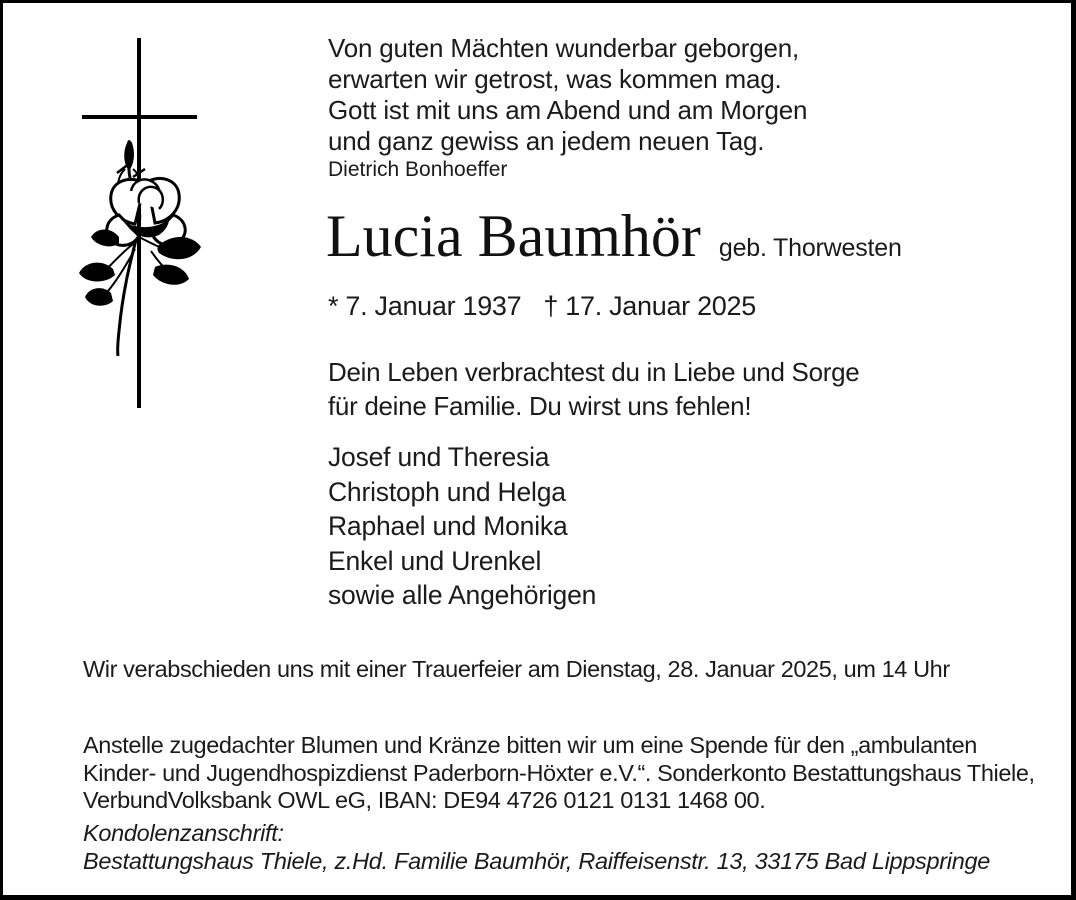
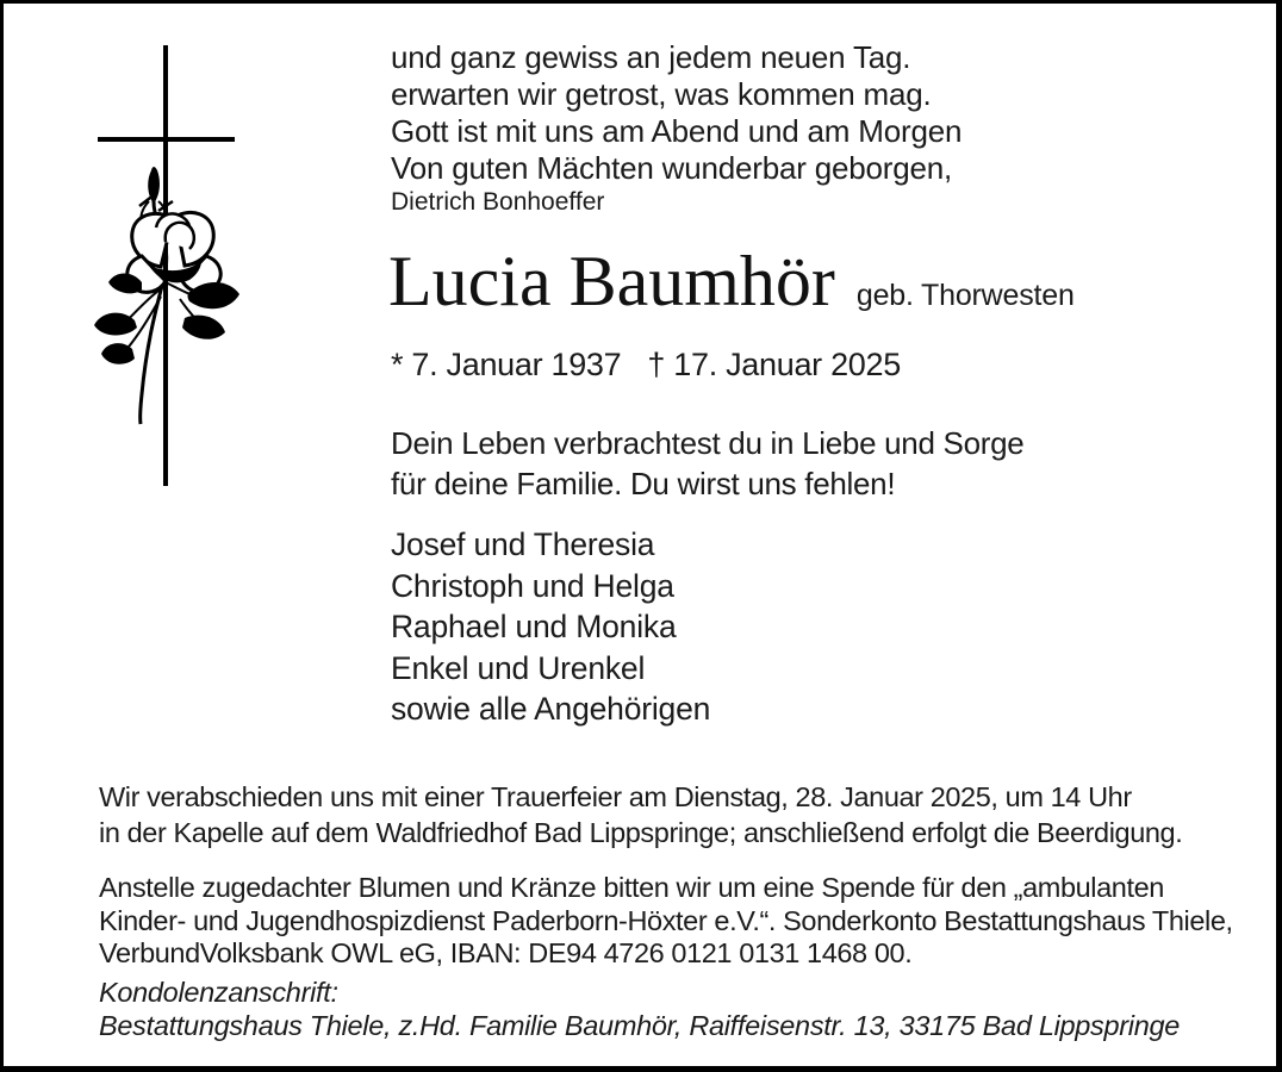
- Von guten Mächten wunderbar geborgen,
+ und ganz gewiss an jedem neuen Tag.
  erwarten wir getrost, was kommen mag.
  Gott ist mit uns am Abend und am Morgen
- und ganz gewiss an jedem neuen Tag.
+ Von guten Mächten wunderbar geborgen,
  Dietrich Bonhoeffer
  Lucia Baumhör
  geb. Thorwesten
  * 7. Januar 1937
  † 17. Januar 2025
  Dein Leben verbrachtest du in Liebe und Sorge
  für deine Familie. Du wirst uns fehlen!
  Josef und Theresia
  Christoph und Helga
  Raphael und Monika
  Enkel und Urenkel
  sowie alle Angehörigen
  Wir verabschieden uns mit einer Trauerfeier am Dienstag, 28. Januar 2025, um 14 Uhr
+ in der Kapelle auf dem Waldfriedhof Bad Lippspringe; anschließend erfolgt die Beerdigung.
  Anstelle zugedachter Blumen und Kränze bitten wir um eine Spende für den „ambulanten
  Kinder- und Jugendhospizdienst Paderborn-Höxter e.V.“. Sonderkonto Bestattungshaus Thiele,
  VerbundVolksbank OWL eG, IBAN: DE94 4726 0121 0131 1468 00.
  Kondolenzanschrift:
  Bestattungshaus Thiele, z.Hd. Familie Baumhör, Raiffeisenstr. 13, 33175 Bad Lippspringe
